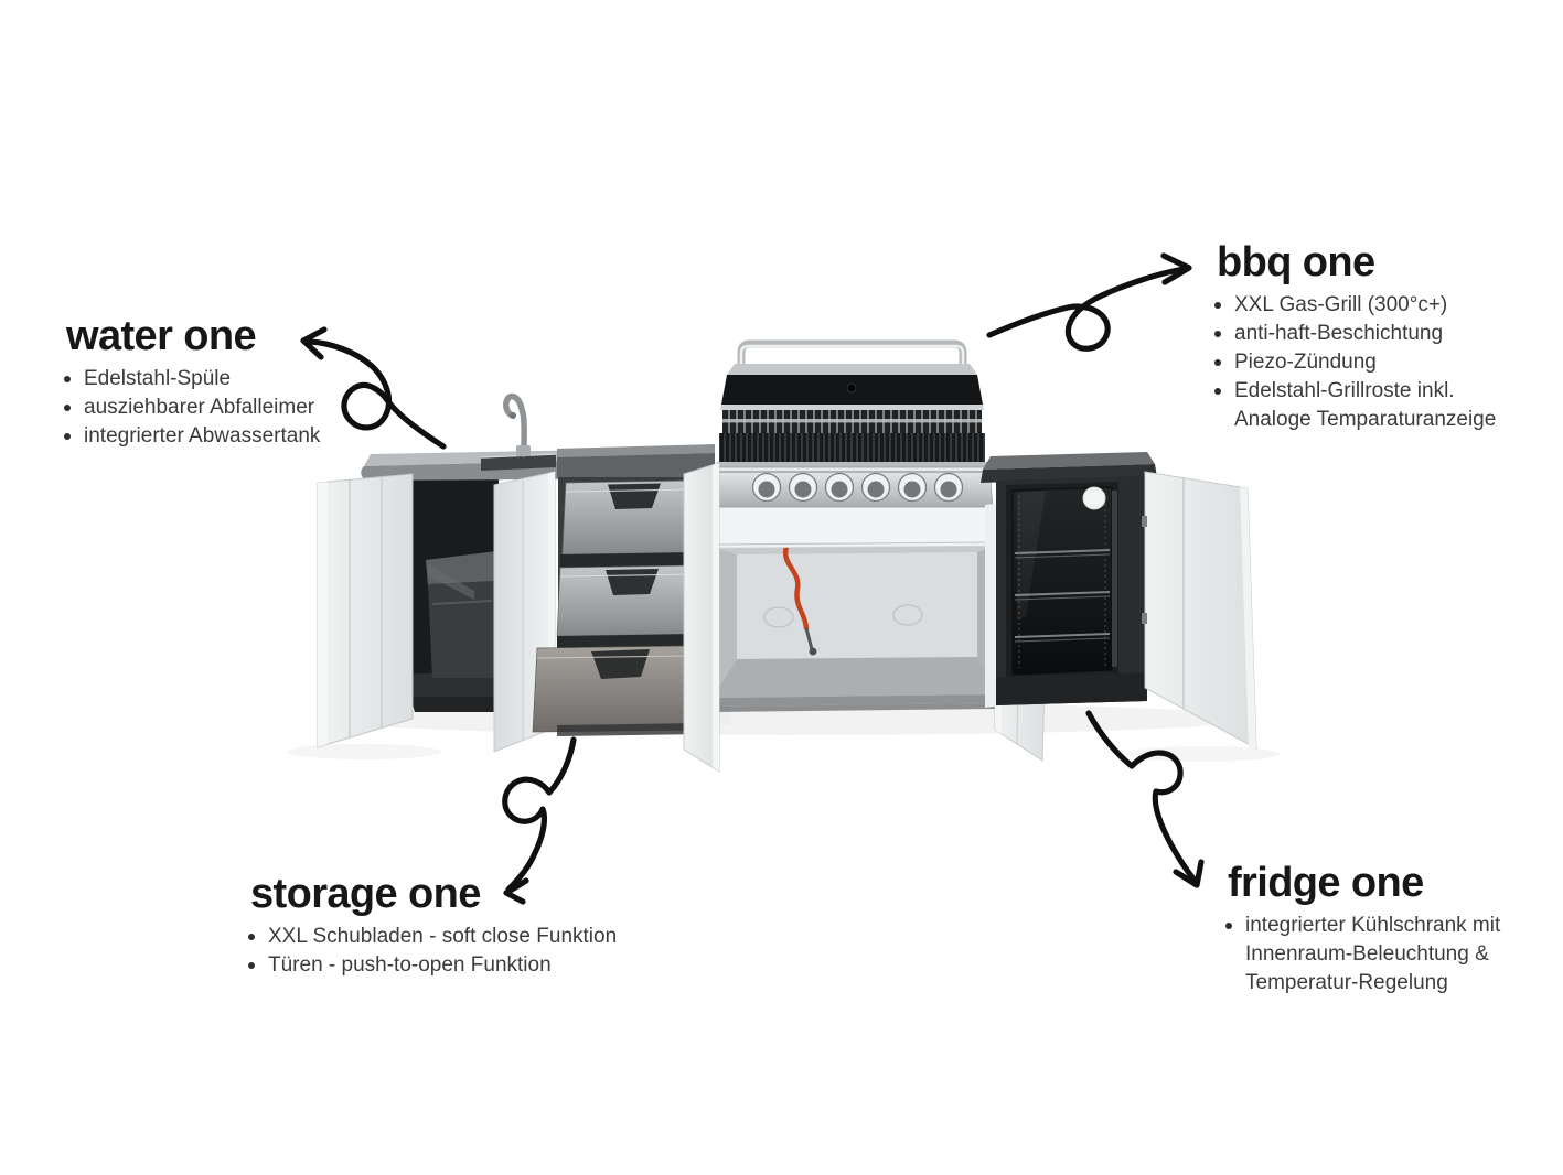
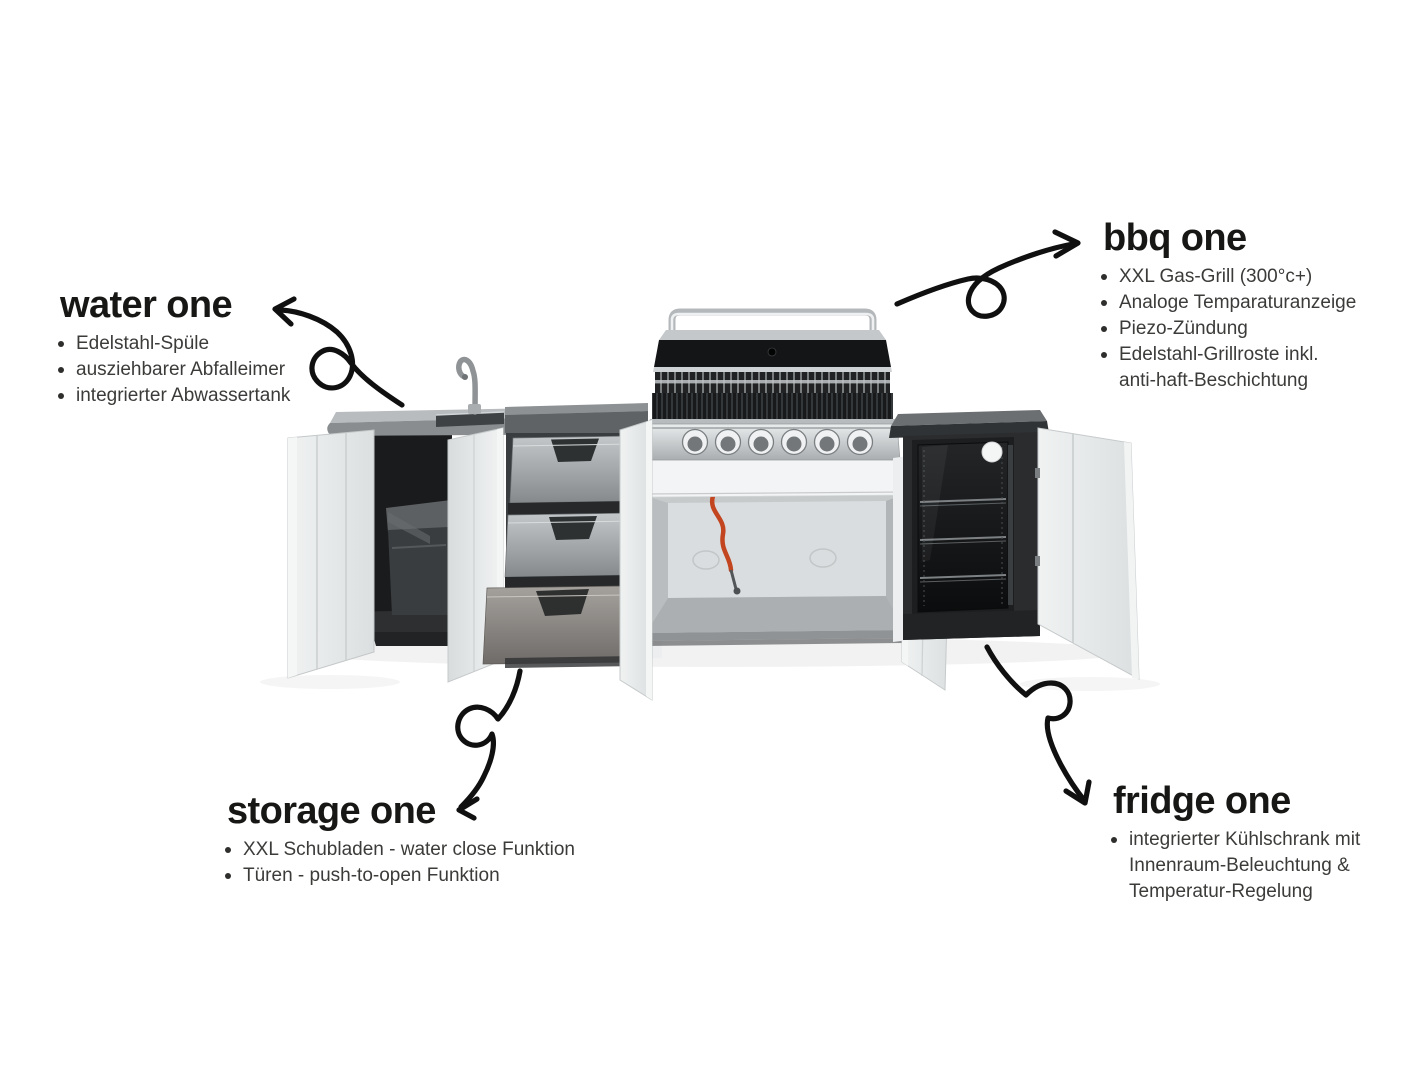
  water one
  Edelstahl-Spüle
  ausziehbarer Abfalleimer
  integrierter Abwassertank
  bbq one
  XXL Gas-Grill (300°c+)
- anti-haft-Beschichtung
+ Analoge Temparaturanzeige
  Piezo-Zündung
  Edelstahl-Grillroste inkl.
- Analoge Temparaturanzeige
+ anti-haft-Beschichtung
  storage one
- XXL Schubladen - soft close Funktion
+ XXL Schubladen - water close Funktion
  Türen - push-to-open Funktion
  fridge one
  integrierter Kühlschrank mit
  Innenraum-Beleuchtung &
  Temperatur-Regelung
